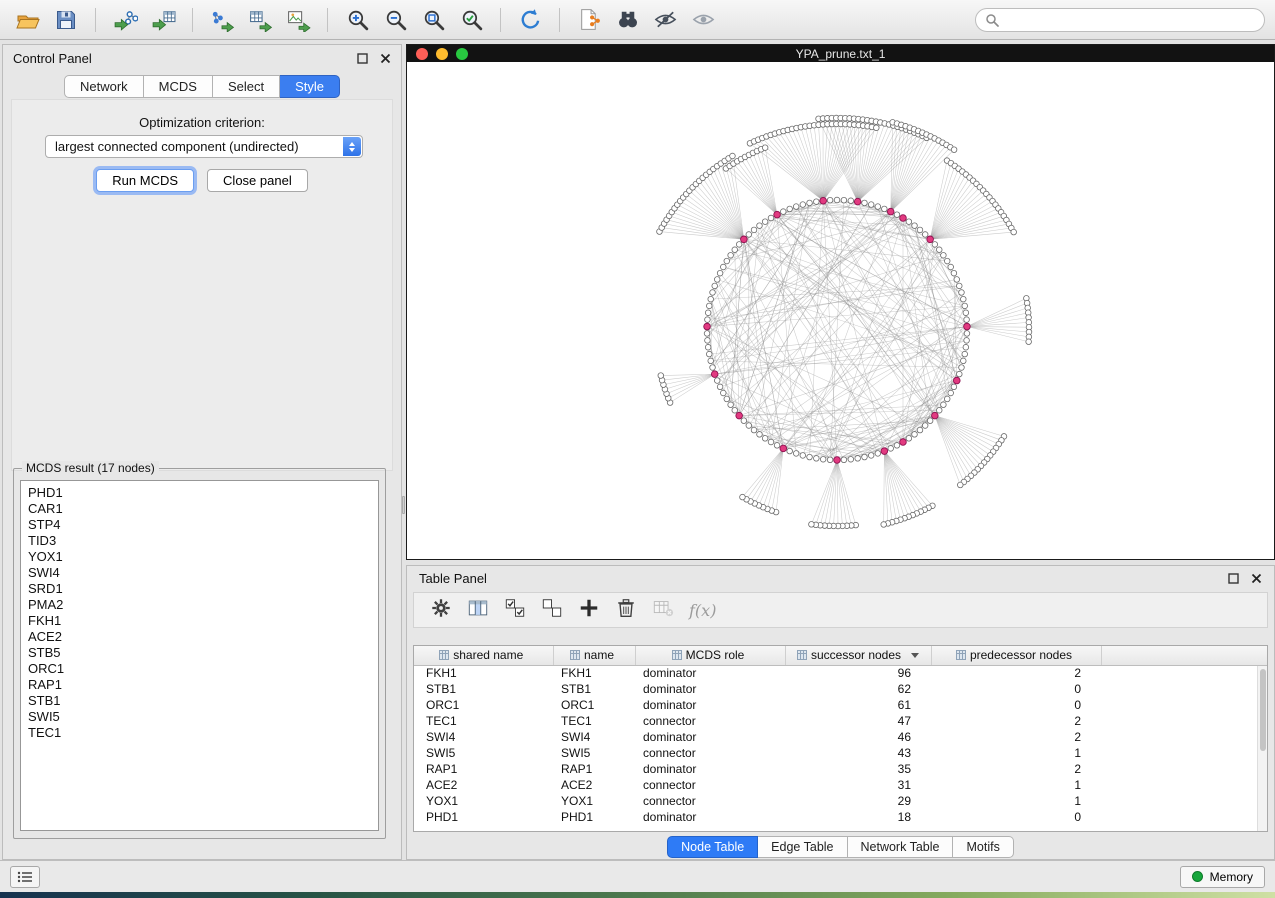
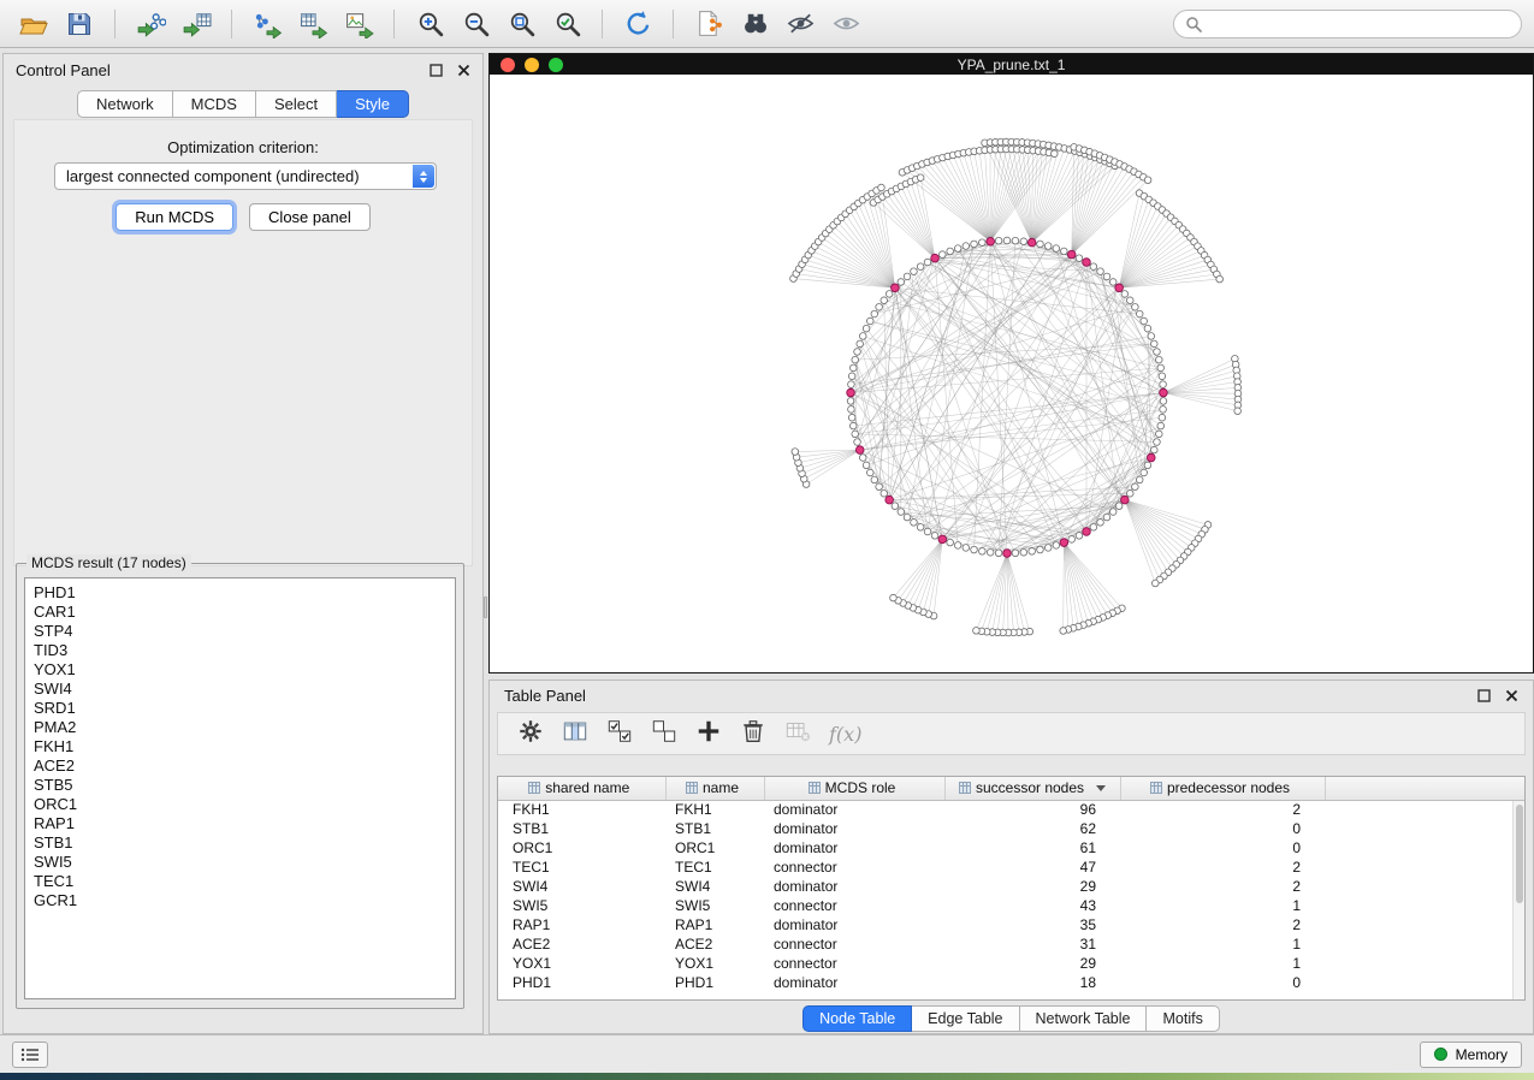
  Control Panel
  Network
  MCDS
  Select
  Style
  Optimization criterion:
  largest connected component (undirected)
  Run MCDS
  Close panel
  MCDS result (17 nodes)
  PHD1
  CAR1
  STP4
  TID3
  YOX1
  SWI4
  SRD1
  PMA2
  FKH1
  ACE2
  STB5
  ORC1
  RAP1
  STB1
  SWI5
  TEC1
+ GCR1
  YPA_prune.txt_1
  Table Panel
  f(x)
  shared name	name	MCDS role	successor nodes	predecessor nodes
  FKH1	FKH1	dominator	96	2
  STB1	STB1	dominator	62	0
  ORC1	ORC1	dominator	61	0
  TEC1	TEC1	connector	47	2
- SWI4	SWI4	dominator	46	2
+ SWI4	SWI4	dominator	29	2
  SWI5	SWI5	connector	43	1
  RAP1	RAP1	dominator	35	2
  ACE2	ACE2	connector	31	1
  YOX1	YOX1	connector	29	1
  PHD1	PHD1	dominator	18	0
  Node Table
  Edge Table
  Network Table
  Motifs
  Memory
